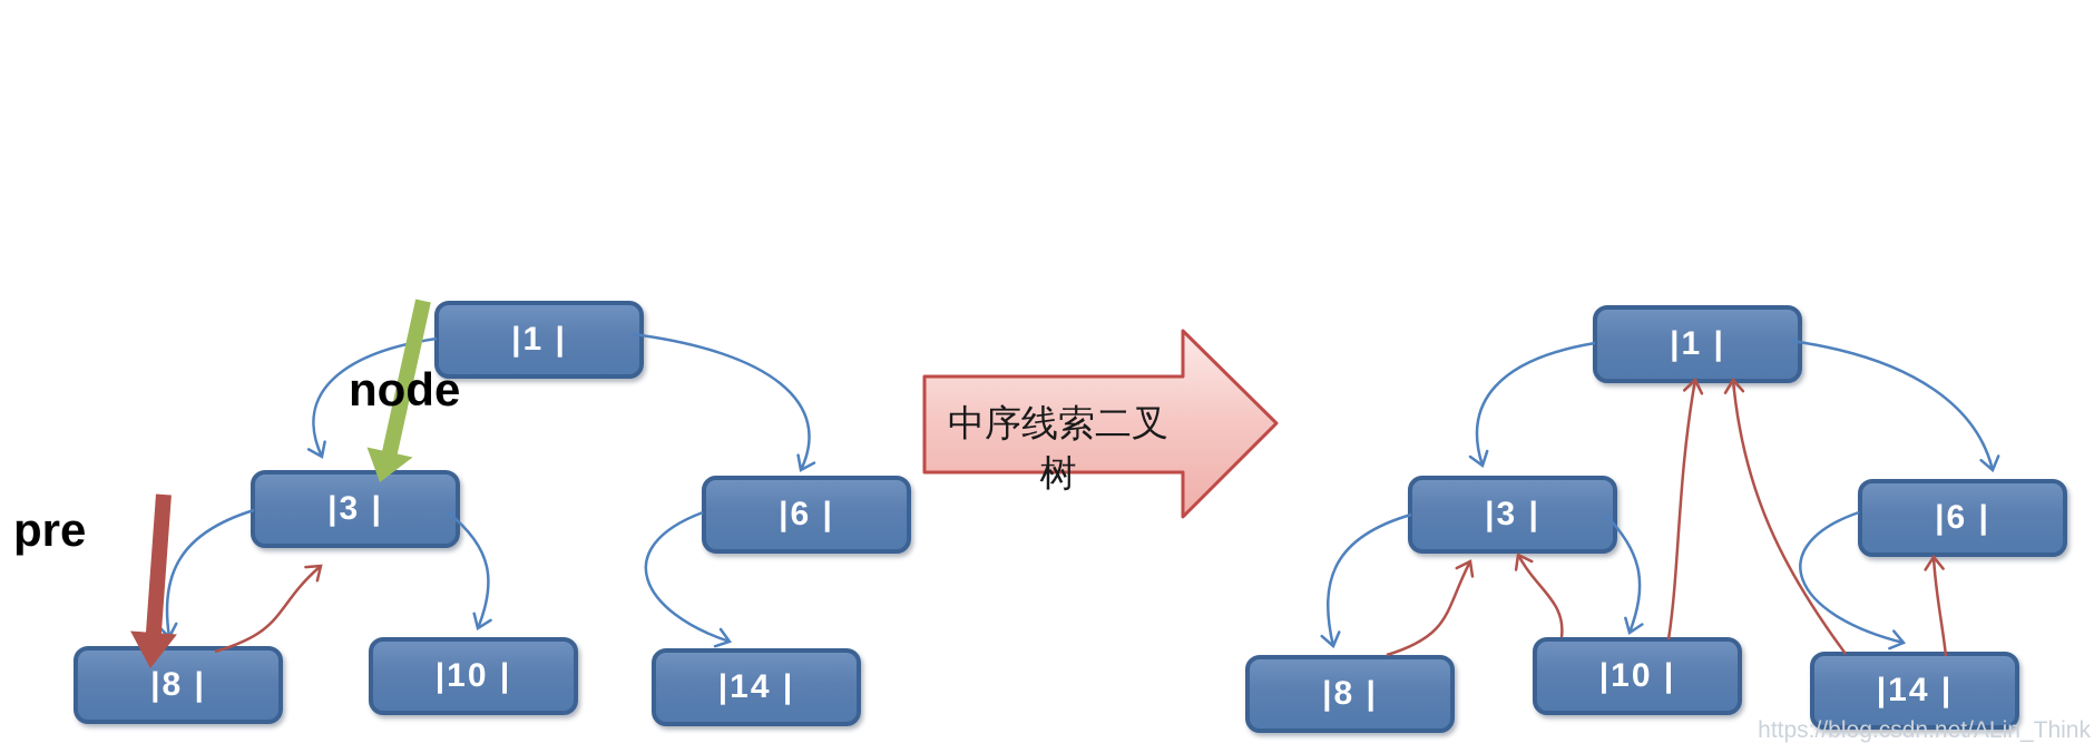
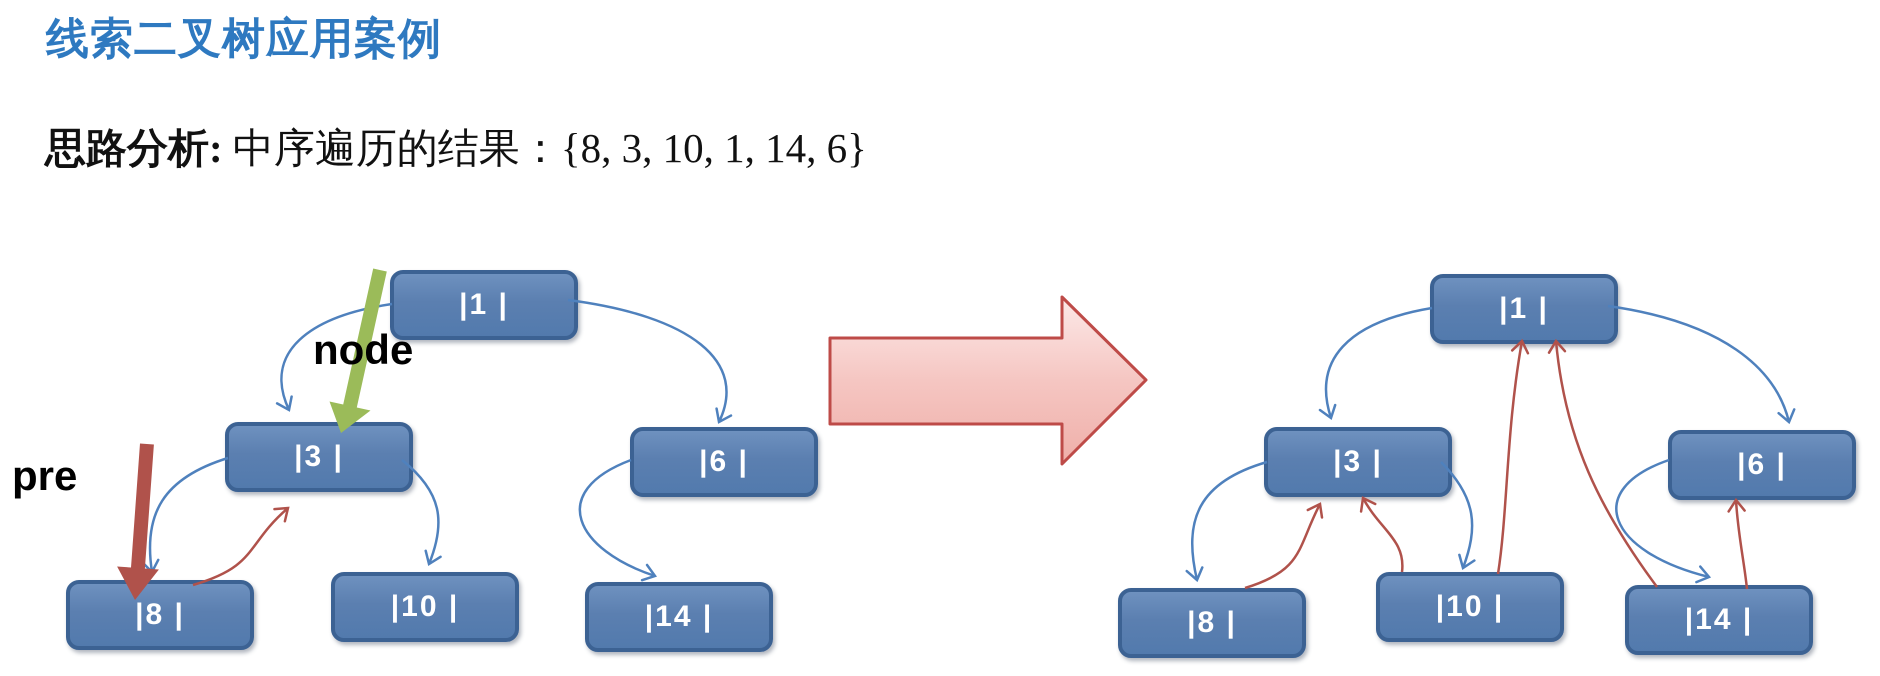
+ 线索二叉树应用案例
+ 思路分析: 中序遍历的结果：{8, 3, 10, 1, 14, 6}
  |1 |
  |3 |
  |6 |
  |8 |
  |10 |
  |14 |
  |1 |
  |3 |
  |6 |
  |8 |
  |10 |
  |14 |
  node
  pre
- 中序线索二叉树
- https://blog.csdn.net/ALin_Think
